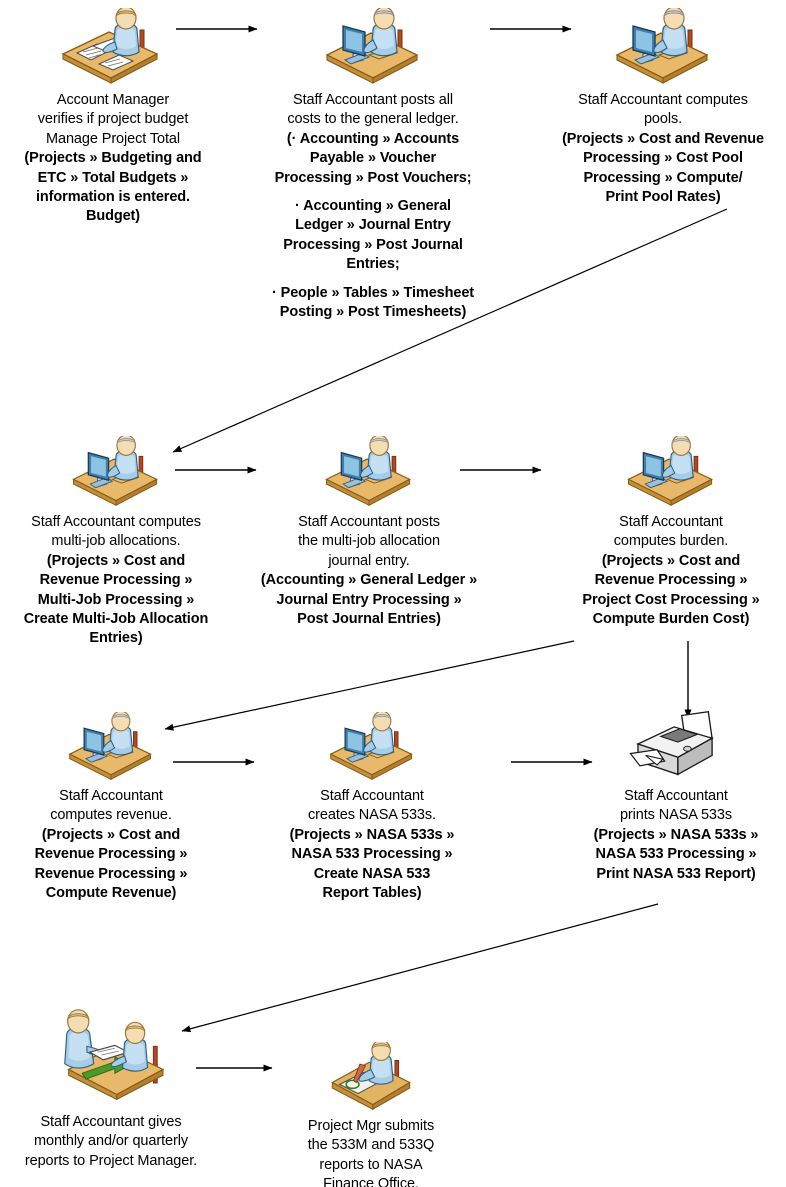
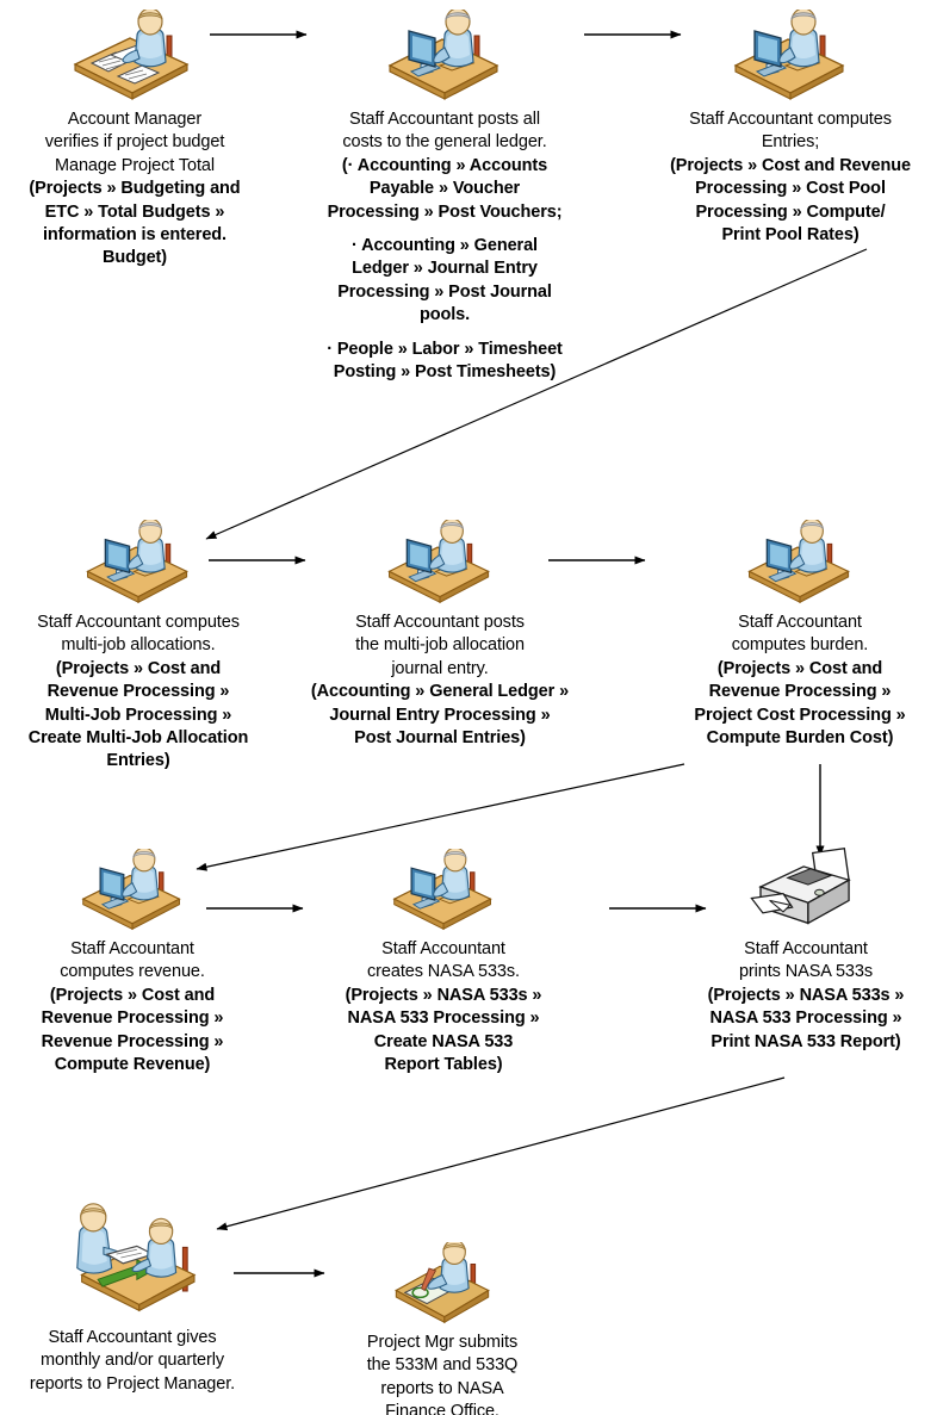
  Account Manager
  verifies if project budget
  Manage Project Total
  (Projects » Budgeting and
  ETC » Total Budgets »
  information is entered.
  Budget)
  Staff Accountant posts all
  costs to the general ledger.
  (· Accounting » Accounts
  Payable » Voucher
  Processing » Post Vouchers;
  · Accounting » General
  Ledger » Journal Entry
  Processing » Post Journal
- Entries;
+ pools.
- · People » Tables » Timesheet
+ · People » Labor » Timesheet
  Posting » Post Timesheets)
  Staff Accountant computes
- pools.
+ Entries;
  (Projects » Cost and Revenue
  Processing » Cost Pool
  Processing » Compute/
  Print Pool Rates)
  Staff Accountant computes
  multi-job allocations.
  (Projects » Cost and
  Revenue Processing »
  Multi-Job Processing »
  Create Multi-Job Allocation
  Entries)
  Staff Accountant posts
  the multi-job allocation
  journal entry.
  (Accounting » General Ledger »
  Journal Entry Processing »
  Post Journal Entries)
  Staff Accountant
  computes burden.
  (Projects » Cost and
  Revenue Processing »
  Project Cost Processing »
  Compute Burden Cost)
  Staff Accountant
  computes revenue.
  (Projects » Cost and
  Revenue Processing »
  Revenue Processing »
  Compute Revenue)
  Staff Accountant
  creates NASA 533s.
  (Projects » NASA 533s »
  NASA 533 Processing »
  Create NASA 533
  Report Tables)
  Staff Accountant
  prints NASA 533s
  (Projects » NASA 533s »
  NASA 533 Processing »
  Print NASA 533 Report)
  Staff Accountant gives
  monthly and/or quarterly
  reports to Project Manager.
  Project Mgr submits
  the 533M and 533Q
  reports to NASA
  Finance Office.
